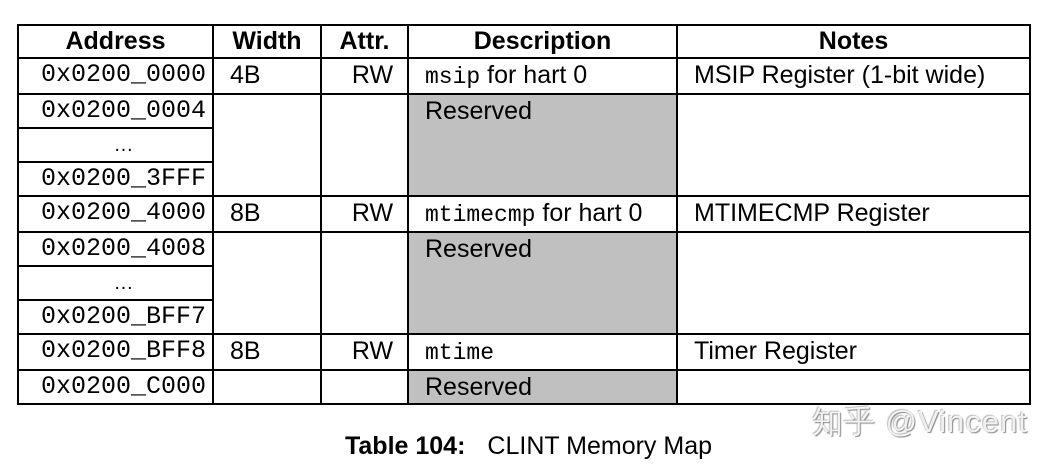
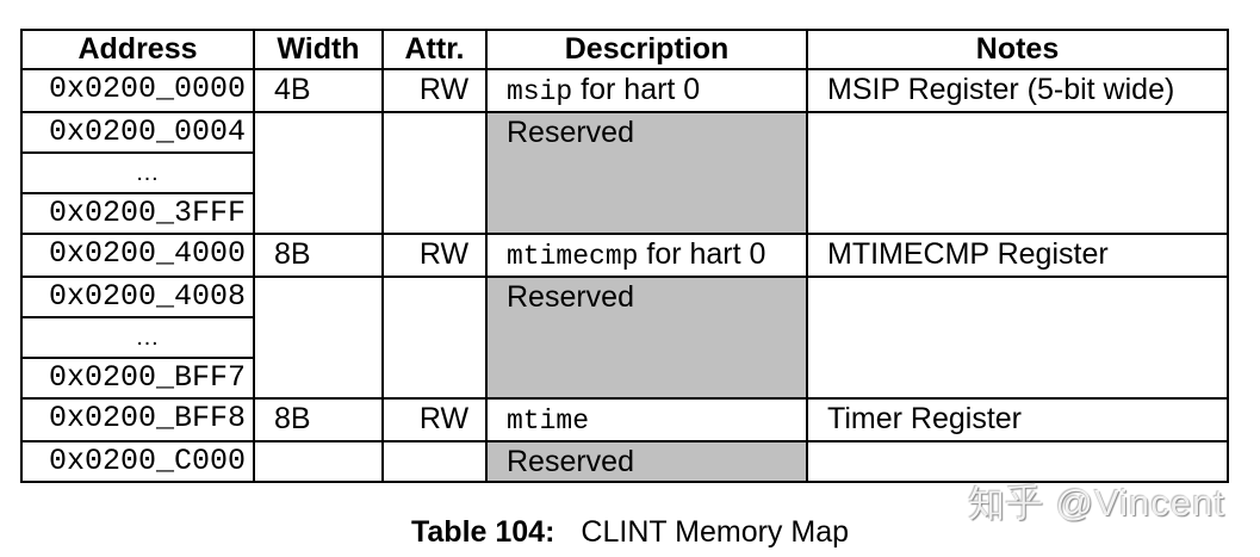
  Address	Width	Attr.	Description	Notes
- 0x0200_0000	4B	RW	msip for hart 0	MSIP Register (1-bit wide)
+ 0x0200_0000	4B	RW	msip for hart 0	MSIP Register (5-bit wide)
  0x0200_0004			Reserved
  …
  0x0200_3FFF
  0x0200_4000	8B	RW	mtimecmp for hart 0	MTIMECMP Register
  0x0200_4008			Reserved
  …
  0x0200_BFF7
  0x0200_BFF8	8B	RW	mtime	Timer Register
  0x0200_C000			Reserved
  Table 104: CLINT Memory Map
  知乎 @Vincent
